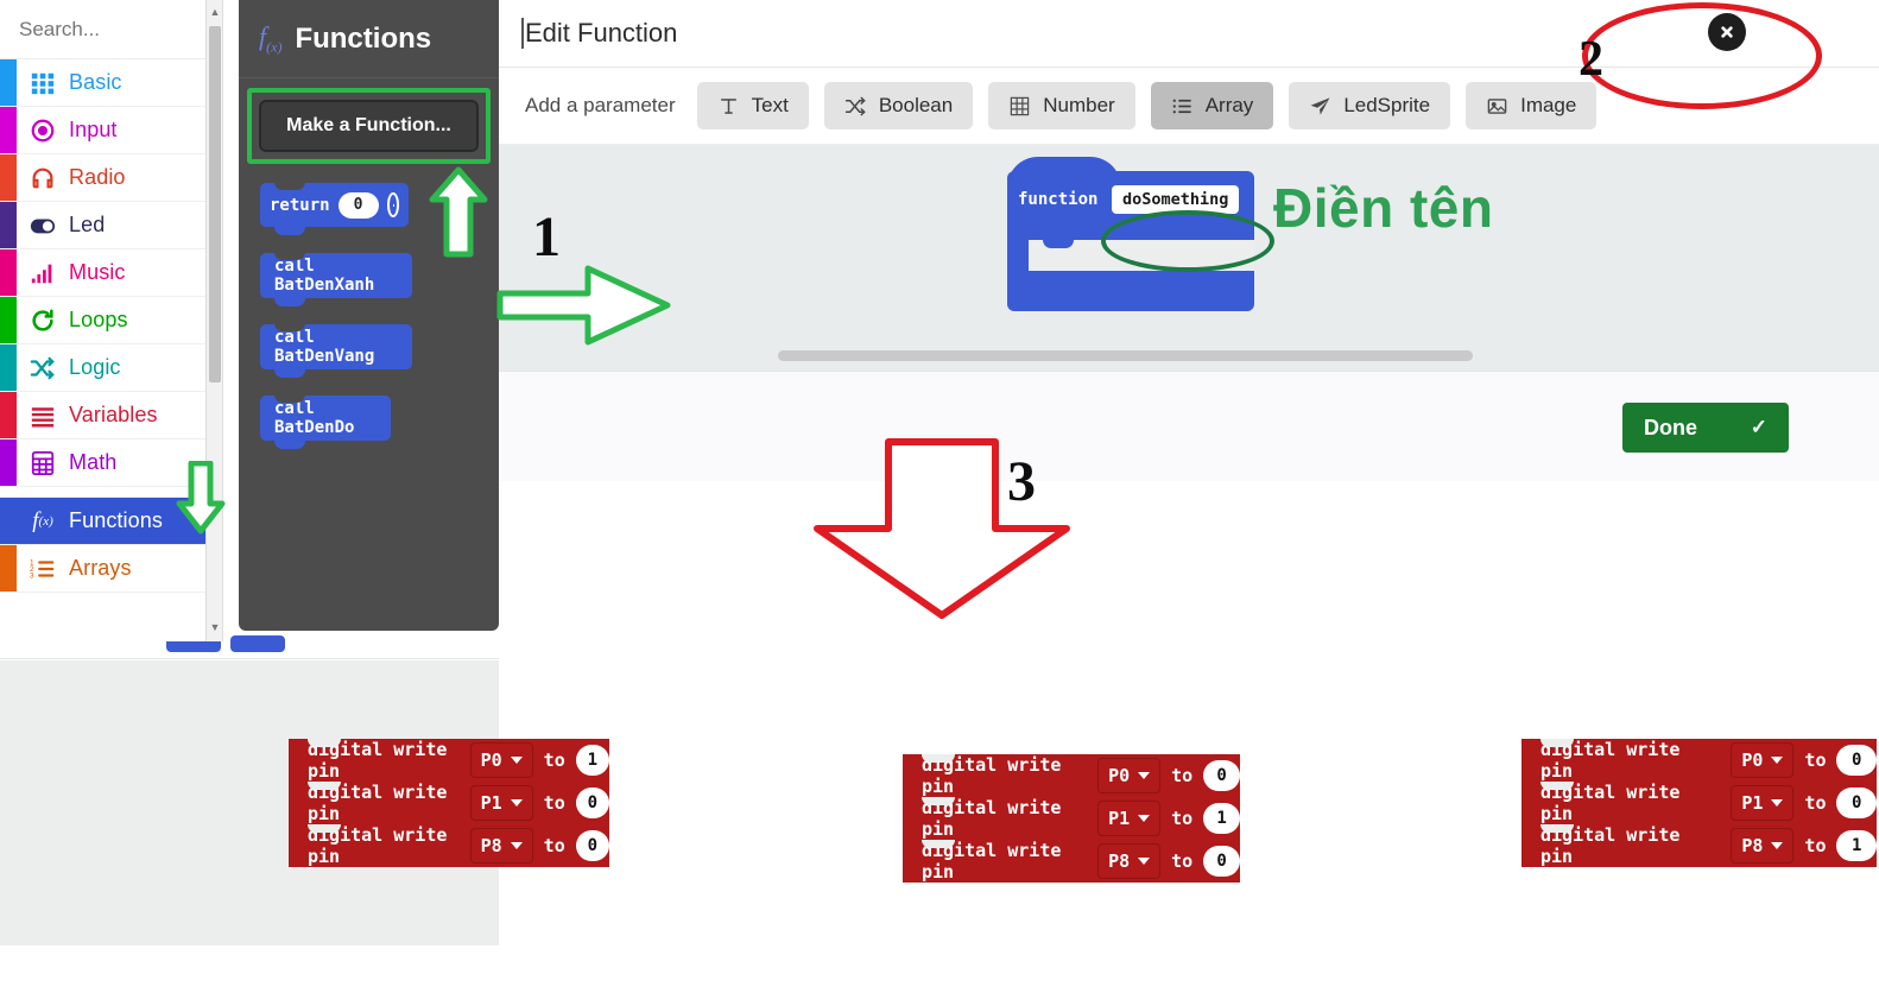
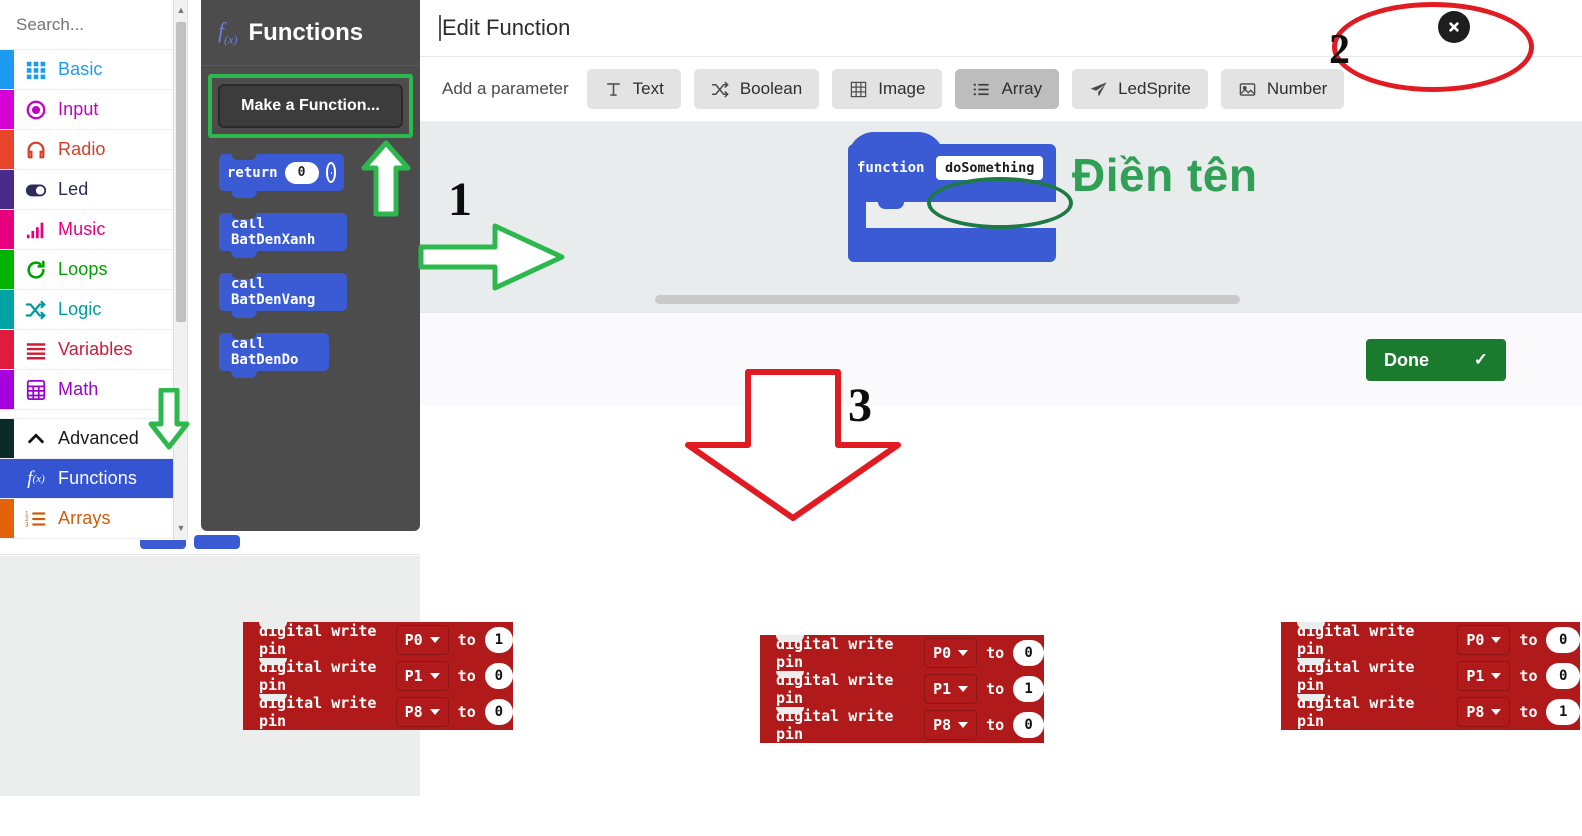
  Search...
  Basic
  Input
  Radio
  Led
  Music
  Loops
  Logic
  Variables
  Math
+ Advanced
  f
  (x)
  Functions
  Arrays
  ▲
  ▼
  f(x)
  Functions
  Make a Function...
  return
  0
  call BatDenXanh
  call BatDenVang
  call BatDenDo
  Edit Function
  Add a parameter
  Text
  Boolean
- Number
+ Image
  Array
  LedSprite
- Image
+ Number
  function
  doSomething
  Done
  ✓
  Điền tên
  1
  3
  2
  digital write pin
  P0
  to
  1
  digital write pin
  P1
  to
  0
  digital write pin
  P8
  to
  0
  digital write pin
  P0
  to
  0
  digital write pin
  P1
  to
  1
  digital write pin
  P8
  to
  0
  digital write pin
  P0
  to
  0
  digital write pin
  P1
  to
  0
  digital write pin
  P8
  to
  1
